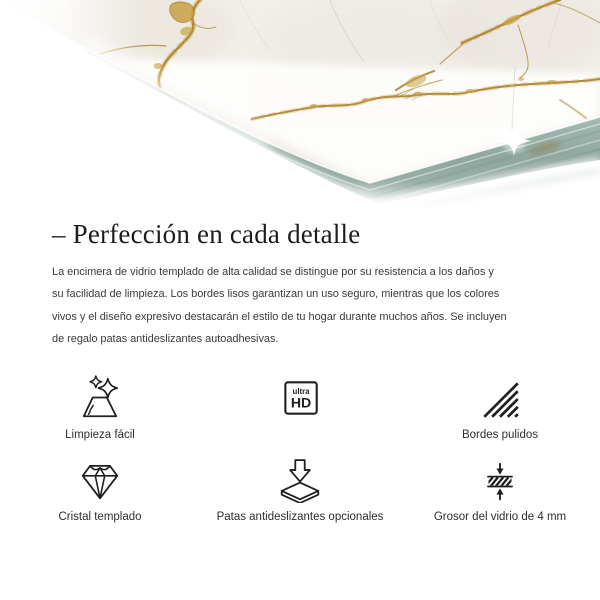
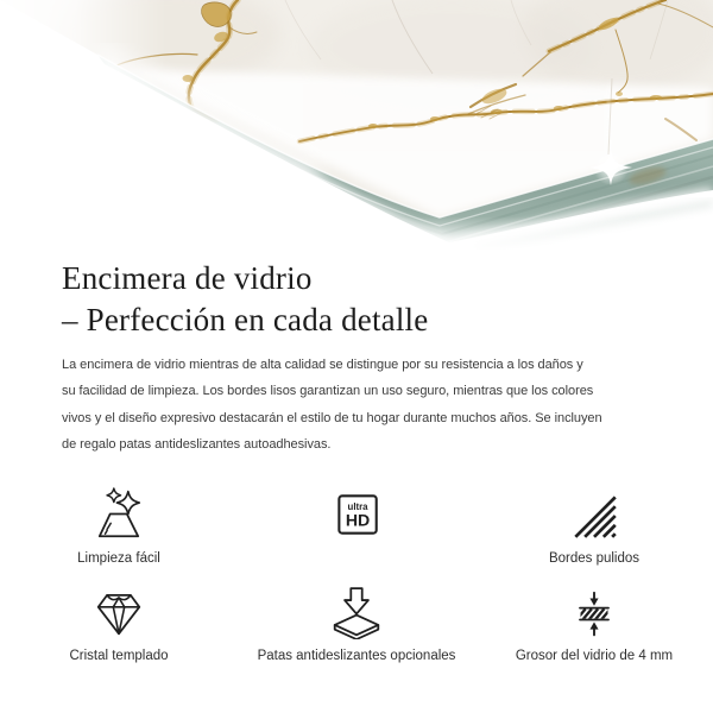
+ Encimera de vidrio
  – Perfección en cada detalle
- La encimera de vidrio templado de alta calidad se distingue por su resistencia a los daños y
+ La encimera de vidrio mientras de alta calidad se distingue por su resistencia a los daños y
  su facilidad de limpieza. Los bordes lisos garantizan un uso seguro, mientras que los colores
  vivos y el diseño expresivo destacarán el estilo de tu hogar durante muchos años. Se incluyen
  de regalo patas antideslizantes autoadhesivas.
  Limpieza fácil
  ultra
  HD
  Bordes pulidos
  Cristal templado
  Patas antideslizantes opcionales
  Grosor del vidrio de 4 mm
